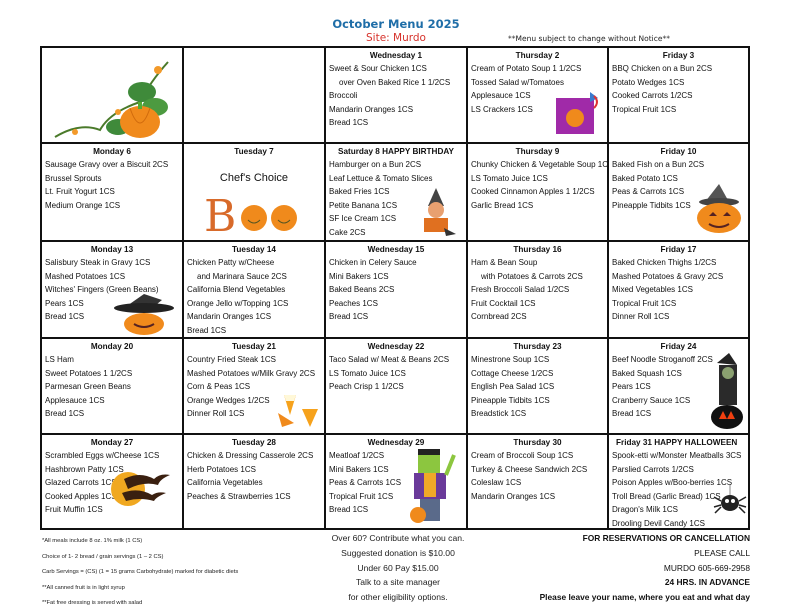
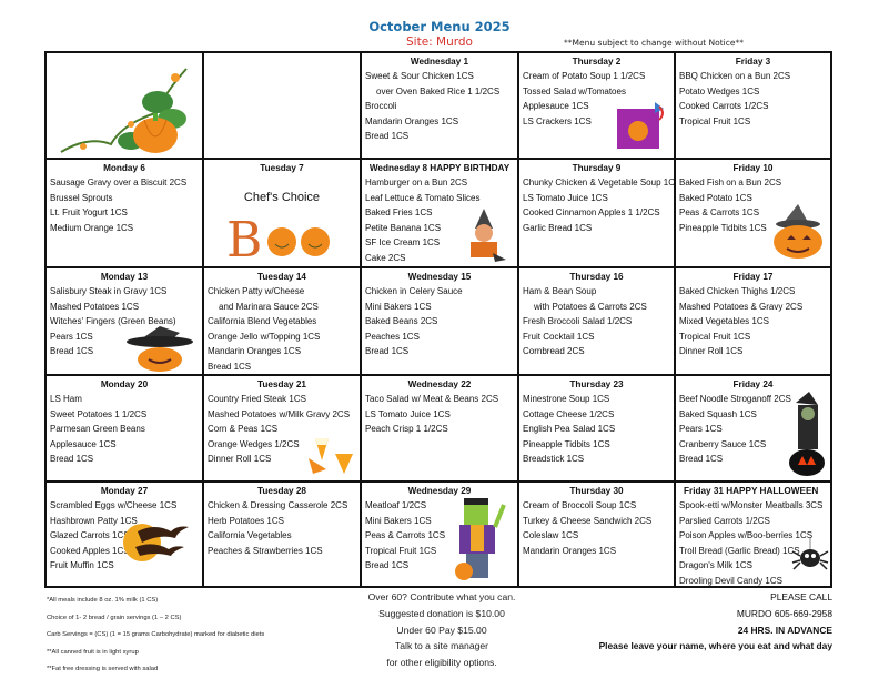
  October Menu 2025
  Site: Murdo
  **Menu subject to change without Notice**
  Wednesday 1
  Sweet & Sour Chicken 1CS
  over Oven Baked Rice 1 1/2CS
  Broccoli
  Mandarin Oranges 1CS
  Bread 1CS
  Thursday 2
  Cream of Potato Soup 1 1/2CS
  Tossed Salad w/Tomatoes
  Applesauce 1CS
  LS Crackers 1CS
  Friday 3
  BBQ Chicken on a Bun 2CS
  Potato Wedges 1CS
  Cooked Carrots 1/2CS
  Tropical Fruit 1CS
  Monday 6
  Sausage Gravy over a Biscuit 2CS
  Brussel Sprouts
  Lt. Fruit Yogurt 1CS
  Medium Orange 1CS
  Tuesday 7
  Chef's Choice
  B
- Saturday 8 HAPPY BIRTHDAY
+ Wednesday 8 HAPPY BIRTHDAY
  Hamburger on a Bun 2CS
  Leaf Lettuce & Tomato Slices
  Baked Fries 1CS
  Petite Banana 1CS
  SF Ice Cream 1CS
  Cake 2CS
  Thursday 9
  Chunky Chicken & Vegetable Soup 1C
  LS Tomato Juice 1CS
  Cooked Cinnamon Apples 1 1/2CS
  Garlic Bread 1CS
  Friday 10
  Baked Fish on a Bun 2CS
  Baked Potato 1CS
  Peas & Carrots 1CS
  Pineapple Tidbits 1CS
  Monday 13
  Salisbury Steak in Gravy 1CS
  Mashed Potatoes 1CS
  Witches' Fingers (Green Beans)
  Pears 1CS
  Bread 1CS
  Tuesday 14
  Chicken Patty w/Cheese
  and Marinara Sauce 2CS
  California Blend Vegetables
  Orange Jello w/Topping 1CS
  Mandarin Oranges 1CS
  Bread 1CS
  Wednesday 15
  Chicken in Celery Sauce
  Mini Bakers 1CS
  Baked Beans 2CS
  Peaches 1CS
  Bread 1CS
  Thursday 16
  Ham & Bean Soup
  with Potatoes & Carrots 2CS
  Fresh Broccoli Salad 1/2CS
  Fruit Cocktail 1CS
  Cornbread 2CS
  Friday 17
  Baked Chicken Thighs 1/2CS
  Mashed Potatoes & Gravy 2CS
  Mixed Vegetables 1CS
  Tropical Fruit 1CS
  Dinner Roll 1CS
  Monday 20
  LS Ham
  Sweet Potatoes 1 1/2CS
  Parmesan Green Beans
  Applesauce 1CS
  Bread 1CS
  Tuesday 21
  Country Fried Steak 1CS
  Mashed Potatoes w/Milk Gravy 2CS
  Corn & Peas 1CS
  Orange Wedges 1/2CS
  Dinner Roll 1CS
  Wednesday 22
  Taco Salad w/ Meat & Beans 2CS
  LS Tomato Juice 1CS
  Peach Crisp 1 1/2CS
  Thursday 23
  Minestrone Soup 1CS
  Cottage Cheese 1/2CS
  English Pea Salad 1CS
  Pineapple Tidbits 1CS
  Breadstick 1CS
  Friday 24
  Beef Noodle Stroganoff 2CS
  Baked Squash 1CS
  Pears 1CS
  Cranberry Sauce 1CS
  Bread 1CS
  Monday 27
  Scrambled Eggs w/Cheese 1CS
  Hashbrown Patty 1CS
  Glazed Carrots 1C
  Cooked Apples 1C
  Fruit Muffin 1CS
  Tuesday 28
  Chicken & Dressing Casserole 2CS
  Herb Potatoes 1CS
  California Vegetables
  Peaches & Strawberries 1CS
  Wednesday 29
  Meatloaf 1/2CS
  Mini Bakers 1CS
  Peas & Carrots 1CS
  Tropical Fruit 1CS
  Bread 1CS
  Thursday 30
  Cream of Broccoli Soup 1CS
  Turkey & Cheese Sandwich 2CS
  Coleslaw 1CS
  Mandarin Oranges 1CS
  Friday 31 HAPPY HALLOWEEN
  Spook-etti w/Monster Meatballs 3CS
  Parslied Carrots 1/2CS
  Poison Apples w/Boo-berries 1CS
  Troll Bread (Garlic Bread) 1CS
  Dragon's Milk 1CS
  Drooling Devil Candy 1CS
  Over 60? Contribute what you can.
  Suggested donation is $10.00
  Under 60 Pay $15.00
  Talk to a site manager
  for other eligibility options.
- FOR RESERVATIONS OR CANCELLATION
  PLEASE CALL
  MURDO 605-669-2958
  24 HRS. IN ADVANCE
  Please leave your name, where you eat and what day
